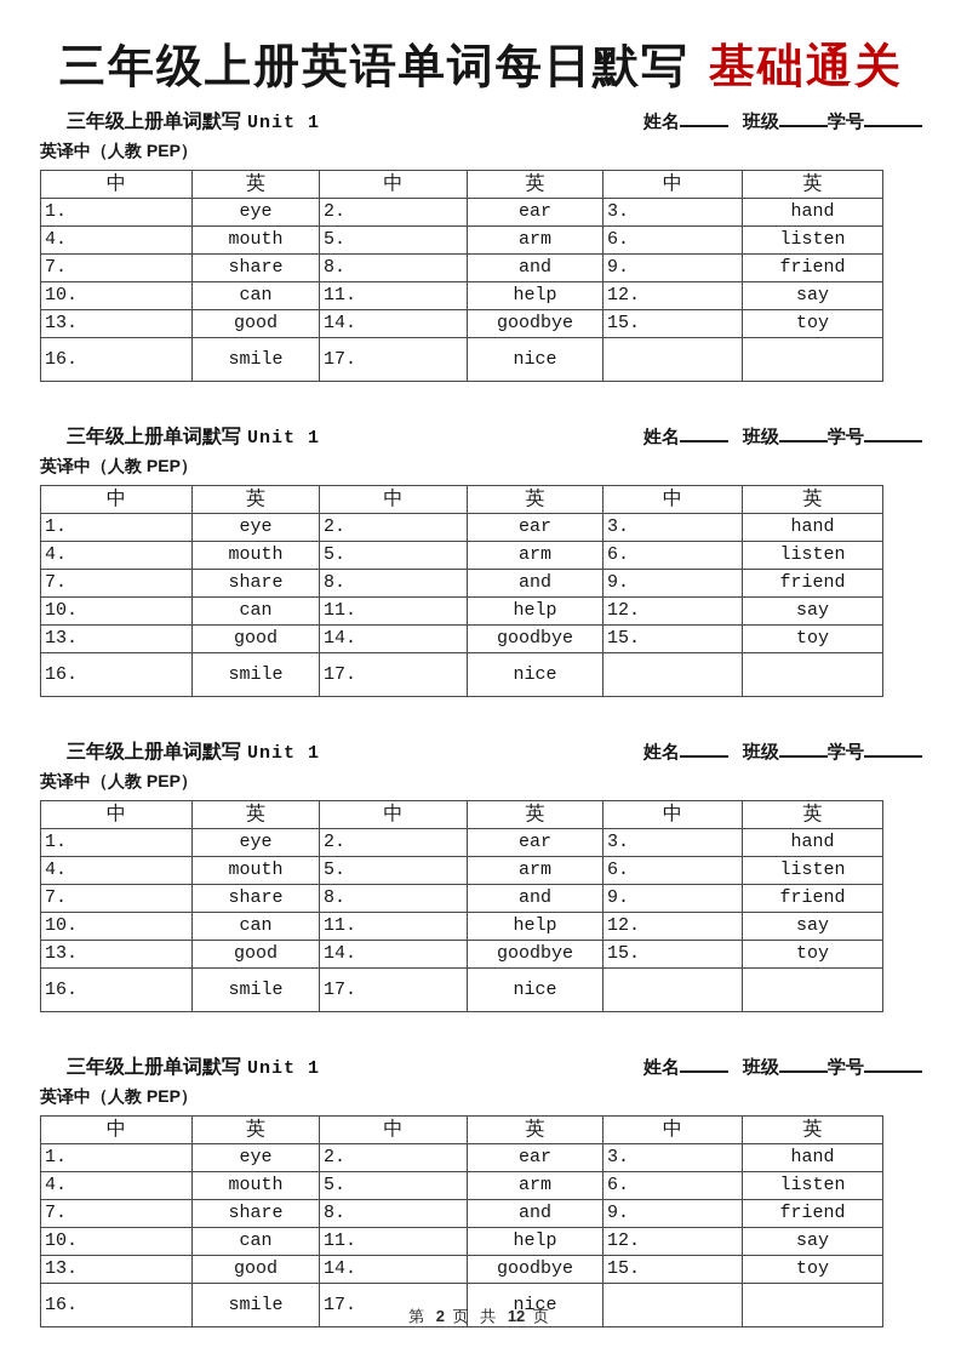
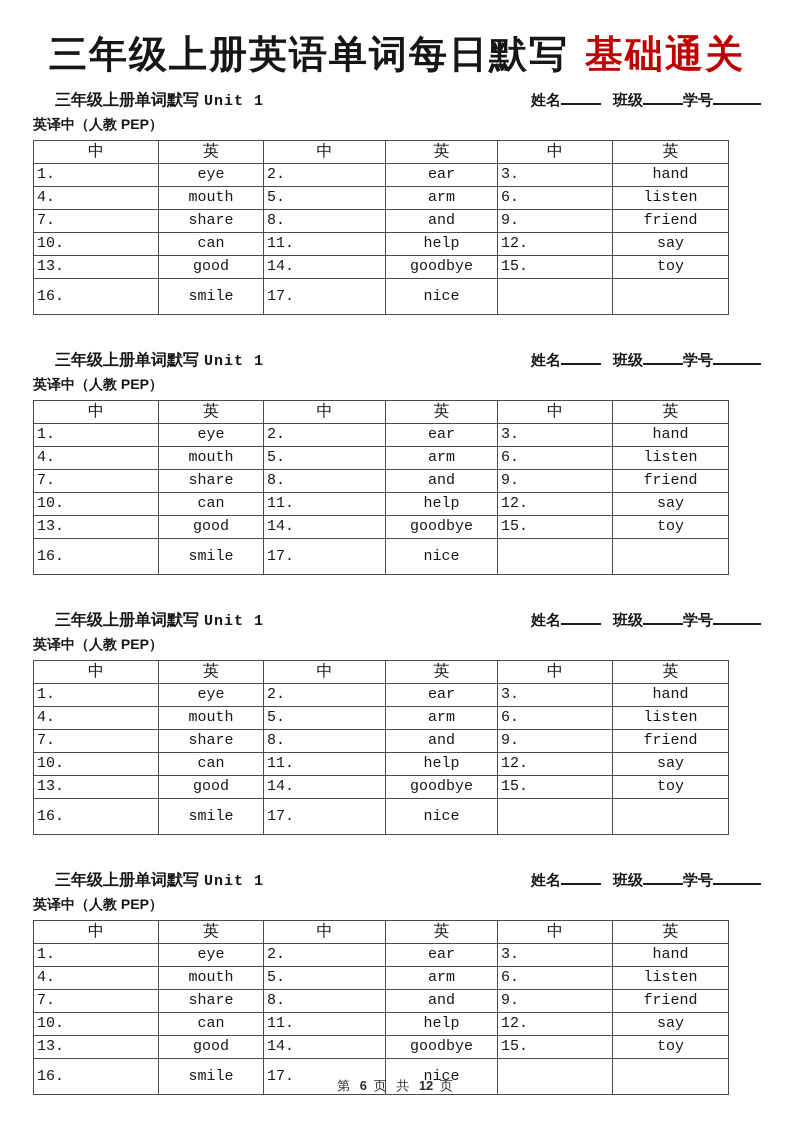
  三年级上册英语单词每日默写 基础通关
  三年级上册单词默写 Unit 1
  姓名 班级 学号
  英译中（人教 PEP）
  中	英	中	英	中	英
  1.	eye	2.	ear	3.	hand
  4.	mouth	5.	arm	6.	listen
  7.	share	8.	and	9.	friend
  10.	can	11.	help	12.	say
  13.	good	14.	goodbye	15.	toy
  16.	smile	17.	nice
  三年级上册单词默写 Unit 1
  姓名 班级 学号
  英译中（人教 PEP）
  中	英	中	英	中	英
  1.	eye	2.	ear	3.	hand
  4.	mouth	5.	arm	6.	listen
  7.	share	8.	and	9.	friend
  10.	can	11.	help	12.	say
  13.	good	14.	goodbye	15.	toy
  16.	smile	17.	nice
  三年级上册单词默写 Unit 1
  姓名 班级 学号
  英译中（人教 PEP）
  中	英	中	英	中	英
  1.	eye	2.	ear	3.	hand
  4.	mouth	5.	arm	6.	listen
  7.	share	8.	and	9.	friend
  10.	can	11.	help	12.	say
  13.	good	14.	goodbye	15.	toy
  16.	smile	17.	nice
  三年级上册单词默写 Unit 1
  姓名 班级 学号
  英译中（人教 PEP）
  中	英	中	英	中	英
  1.	eye	2.	ear	3.	hand
  4.	mouth	5.	arm	6.	listen
  7.	share	8.	and	9.	friend
  10.	can	11.	help	12.	say
  13.	good	14.	goodbye	15.	toy
  16.	smile	17.	nice
- 第 2 页 共 12 页
+ 第 6 页 共 12 页
